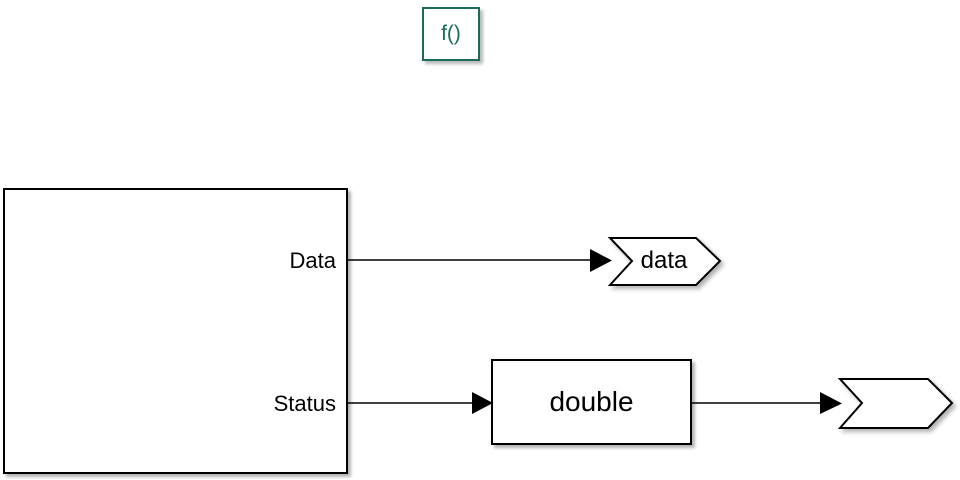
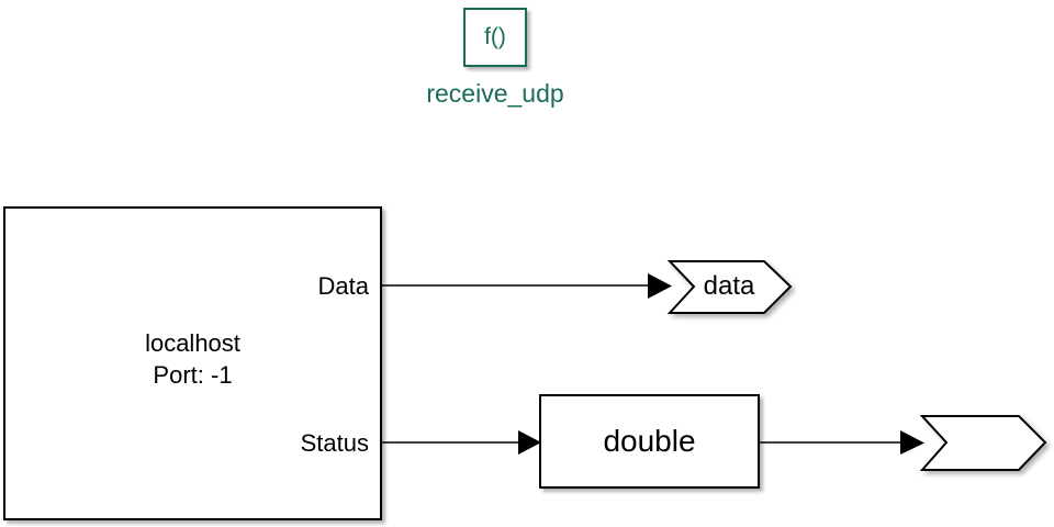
  f()
+ receive_udp
+ localhost
+ Port: -1
  Data
  Status
  double
  data
